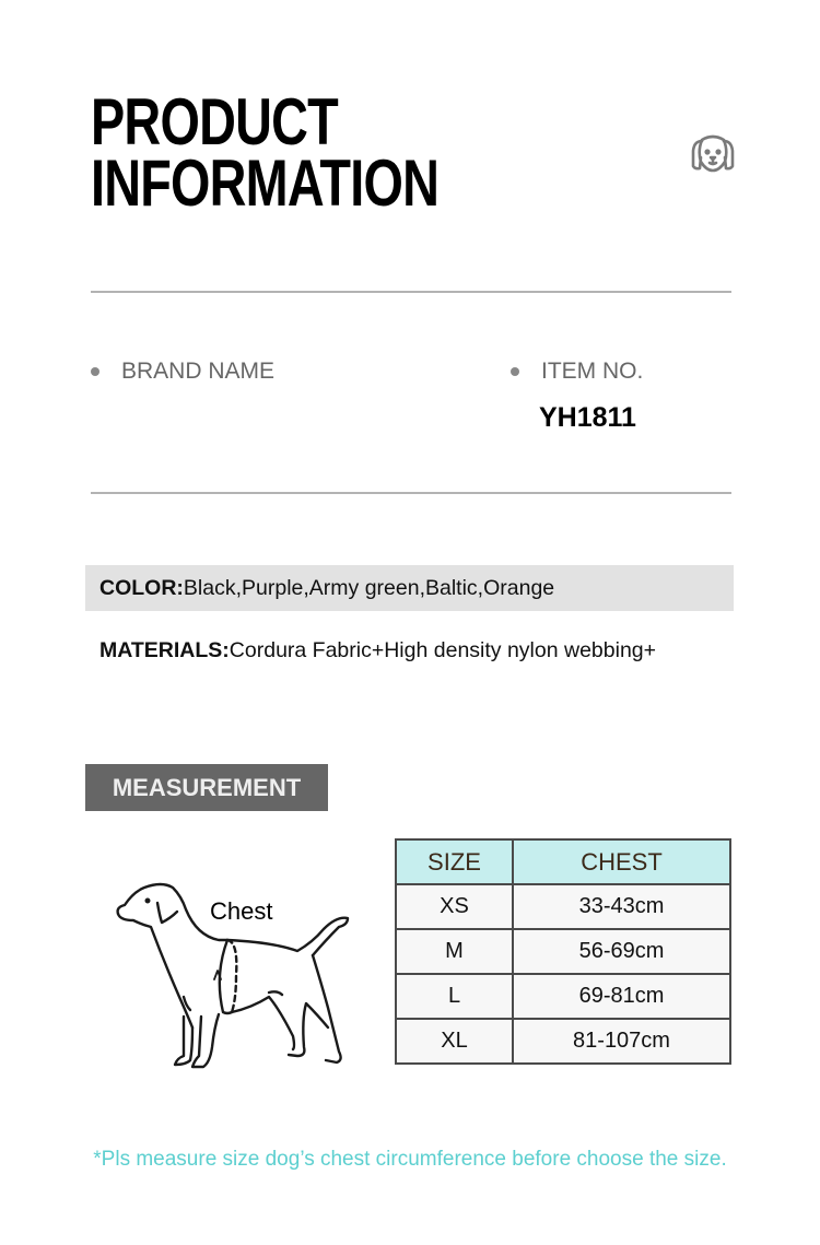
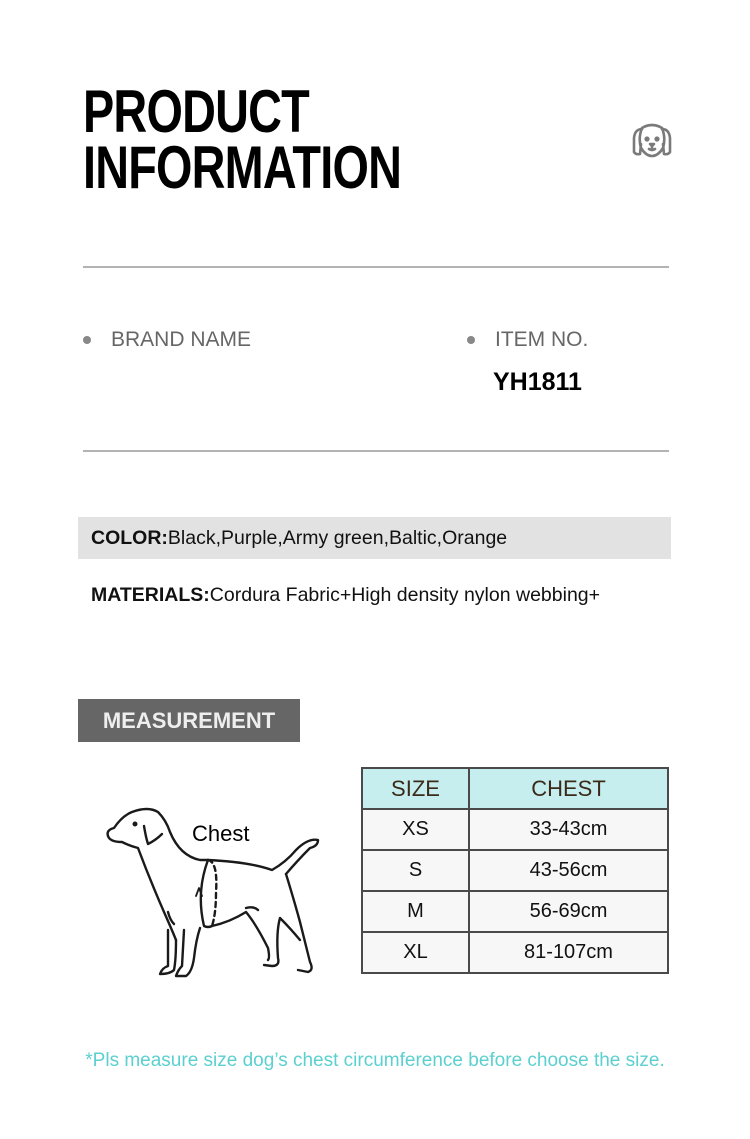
  PRODUCT
  INFORMATION
  BRAND NAME
  ITEM NO.
  YH1811
  COLOR:
  Black,Purple,Army green,Baltic,Orange
  MATERIALS:Cordura Fabric+High density nylon webbing+
  MEASUREMENT
  Chest
  SIZE	CHEST
  XS	33-43cm
+ S	43-56cm
  M	56-69cm
- L	69-81cm
  XL	81-107cm
  *Pls measure size dog’s chest circumference before choose the size.
